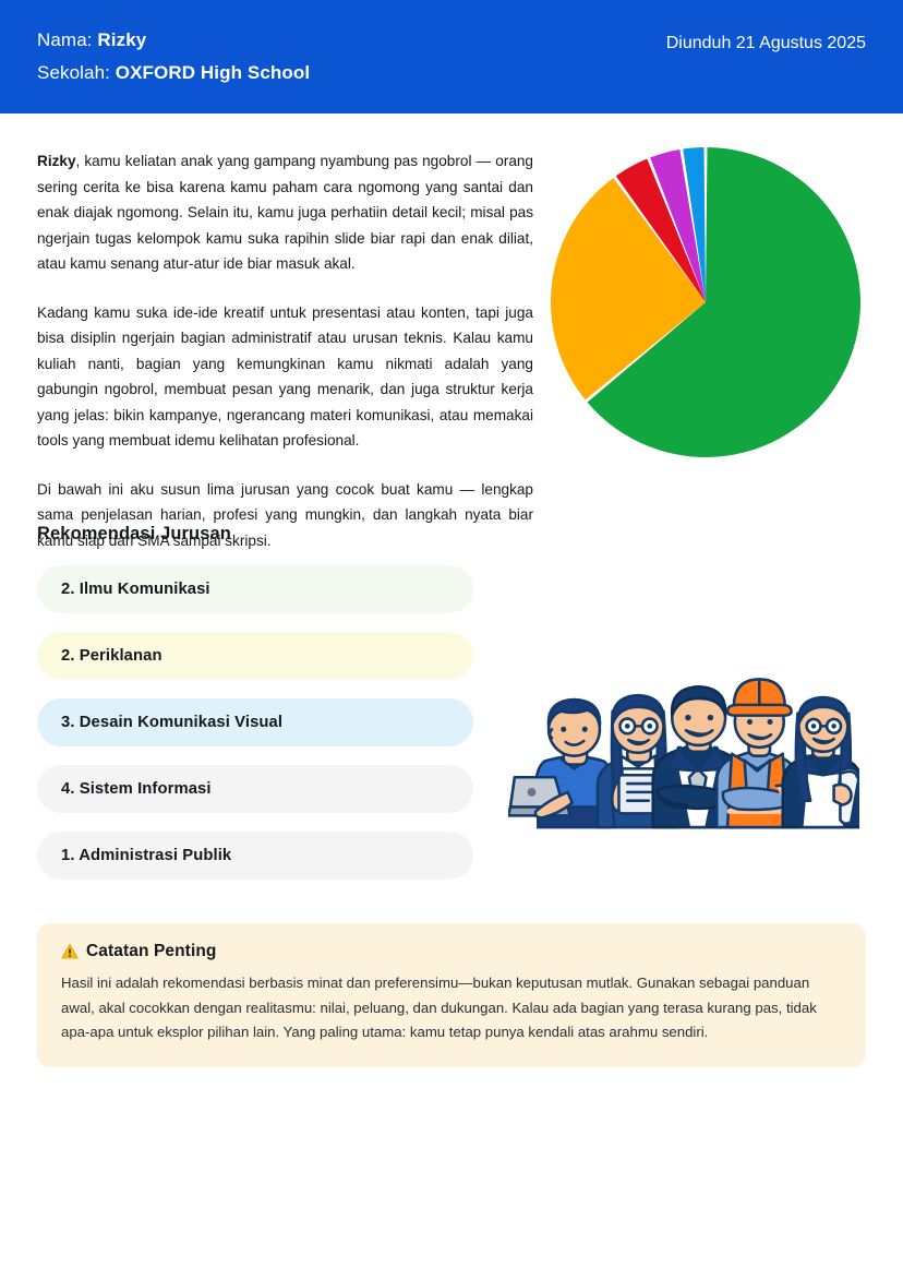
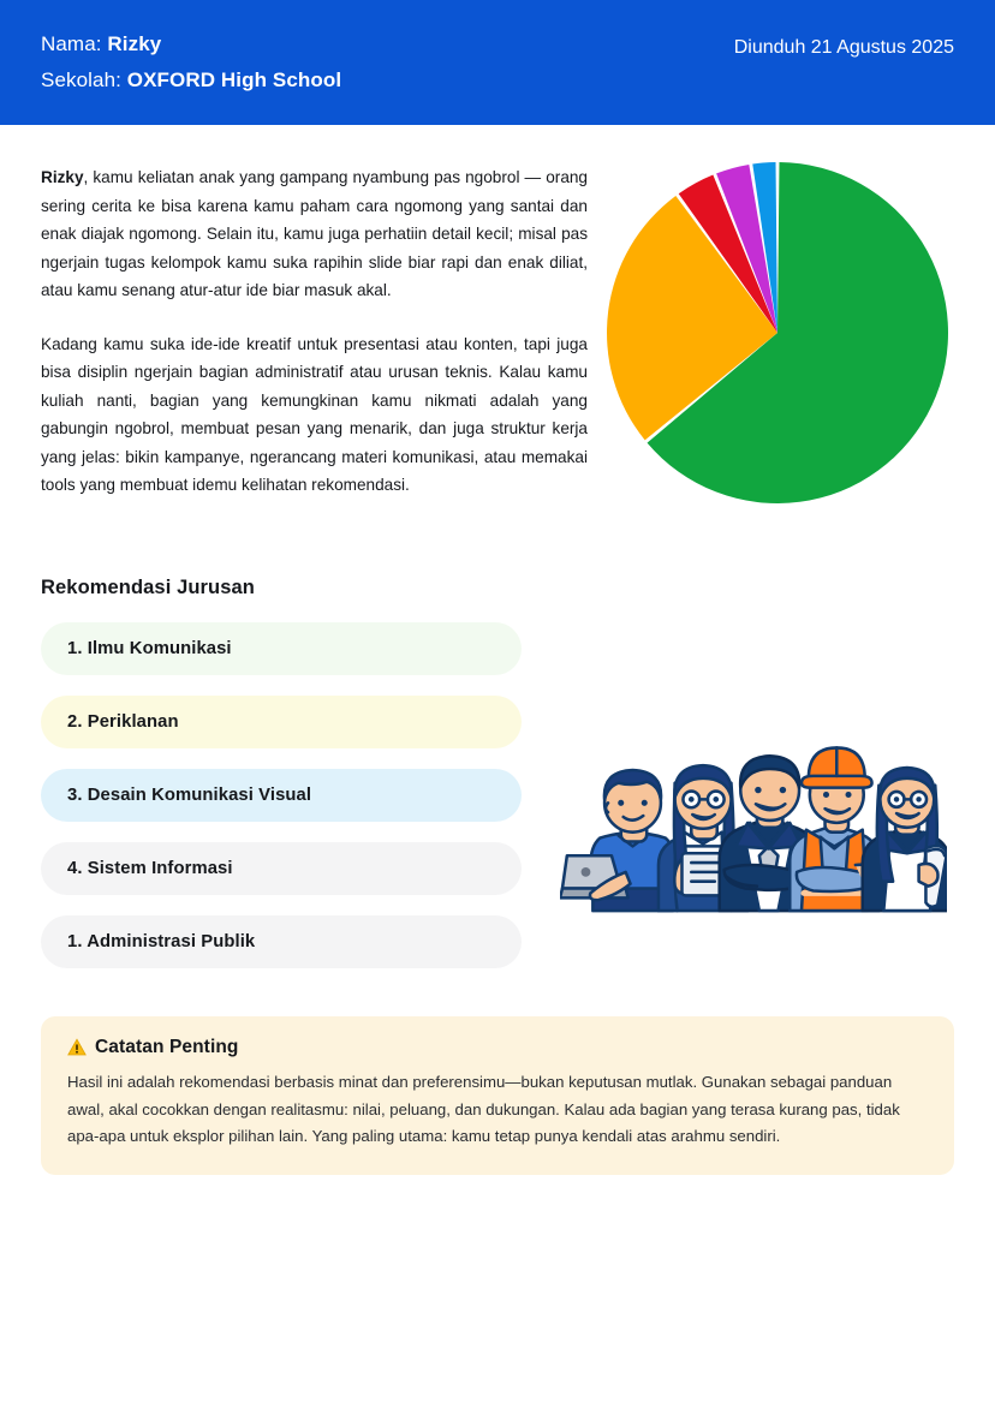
  Nama: Rizky
  Sekolah: OXFORD High School
  Diunduh 21 Agustus 2025
  Rizky, kamu keliatan anak yang gampang nyambung pas ngobrol — orang sering cerita ke bisa karena kamu paham cara ngomong yang santai dan enak diajak ngomong. Selain itu, kamu juga perhatiin detail kecil; misal pas ngerjain tugas kelompok kamu suka rapihin slide biar rapi dan enak diliat, atau kamu senang atur-atur ide biar masuk akal.
- Kadang kamu suka ide-ide kreatif untuk presentasi atau konten, tapi juga bisa disiplin ngerjain bagian administratif atau urusan teknis. Kalau kamu kuliah nanti, bagian yang kemungkinan kamu nikmati adalah yang gabungin ngobrol, membuat pesan yang menarik, dan juga struktur kerja yang jelas: bikin kampanye, ngerancang materi komunikasi, atau memakai tools yang membuat idemu kelihatan profesional.
+ Kadang kamu suka ide-ide kreatif untuk presentasi atau konten, tapi juga bisa disiplin ngerjain bagian administratif atau urusan teknis. Kalau kamu kuliah nanti, bagian yang kemungkinan kamu nikmati adalah yang gabungin ngobrol, membuat pesan yang menarik, dan juga struktur kerja yang jelas: bikin kampanye, ngerancang materi komunikasi, atau memakai tools yang membuat idemu kelihatan rekomendasi.
- Di bawah ini aku susun lima jurusan yang cocok buat kamu — lengkap sama penjelasan harian, profesi yang mungkin, dan langkah nyata biar kamu siap dari SMA sampai skripsi.
  Rekomendasi Jurusan
- 2. Ilmu Komunikasi
+ 1. Ilmu Komunikasi
  2. Periklanan
  3. Desain Komunikasi Visual
  4. Sistem Informasi
  1. Administrasi Publik
  Catatan Penting
  Hasil ini adalah rekomendasi berbasis minat dan preferensimu—bukan keputusan mutlak. Gunakan sebagai panduan awal, akal cocokkan dengan realitasmu: nilai, peluang, dan dukungan. Kalau ada bagian yang terasa kurang pas, tidak apa-apa untuk eksplor pilihan lain. Yang paling utama: kamu tetap punya kendali atas arahmu sendiri.
